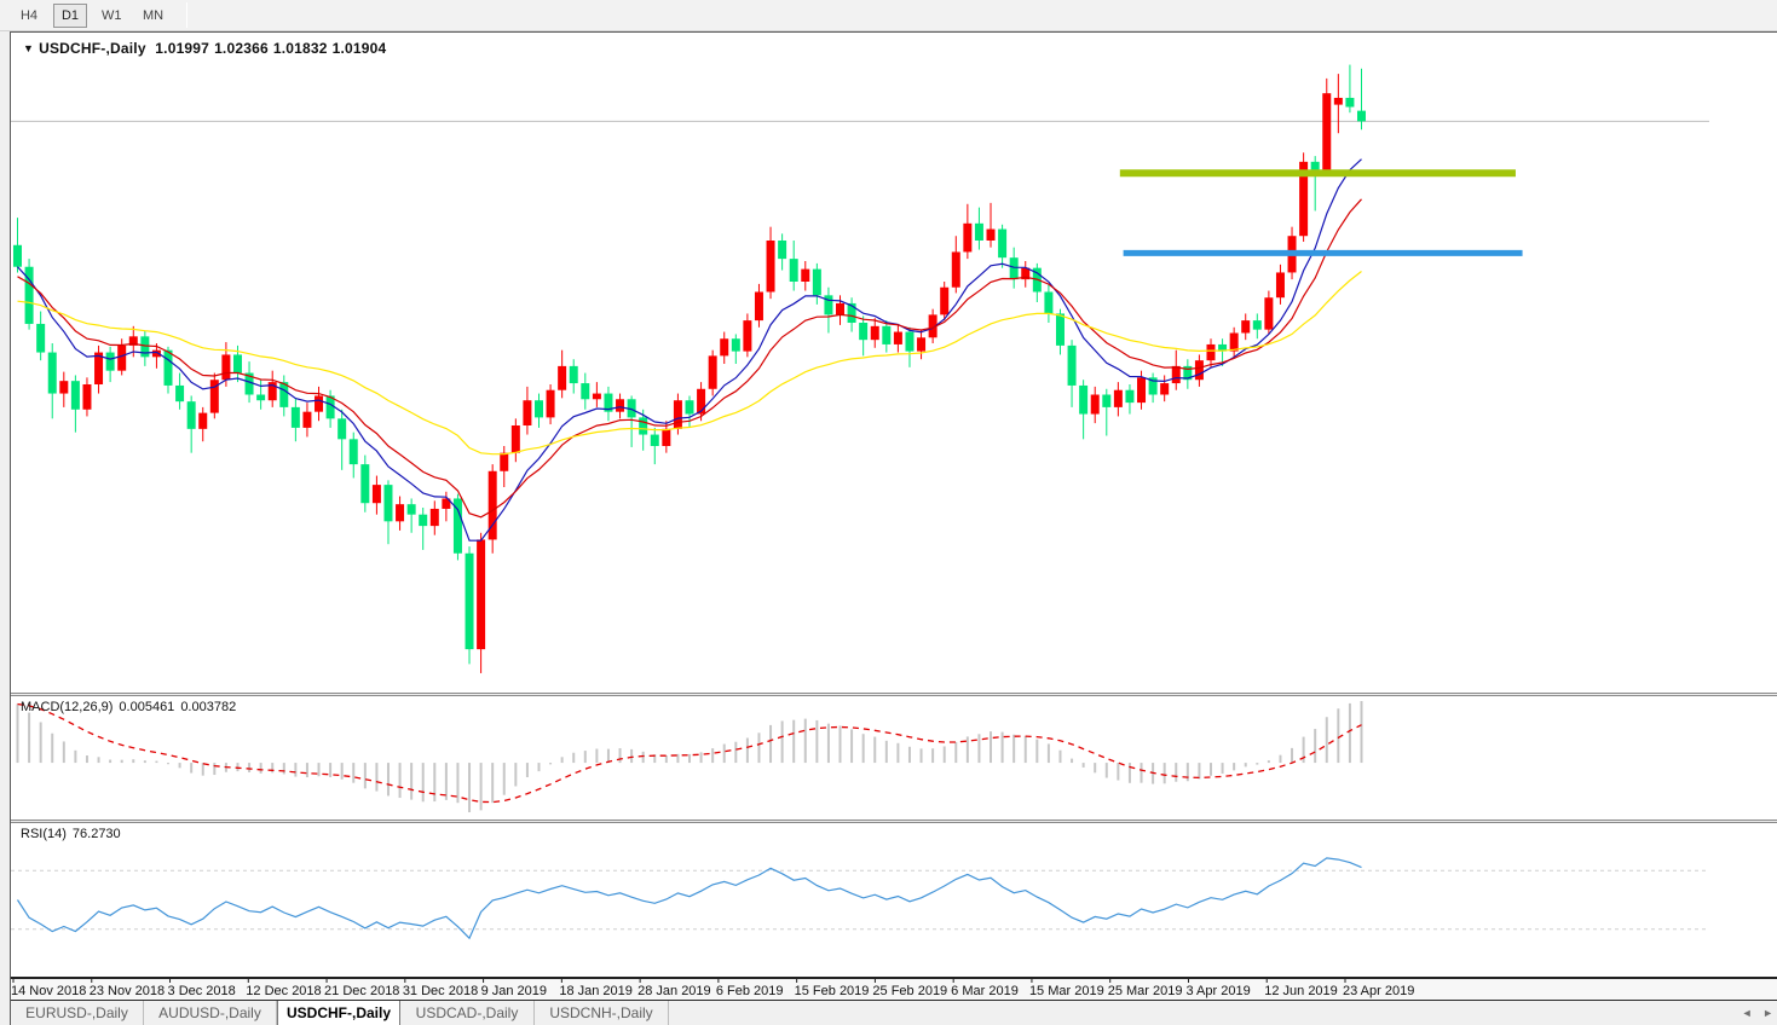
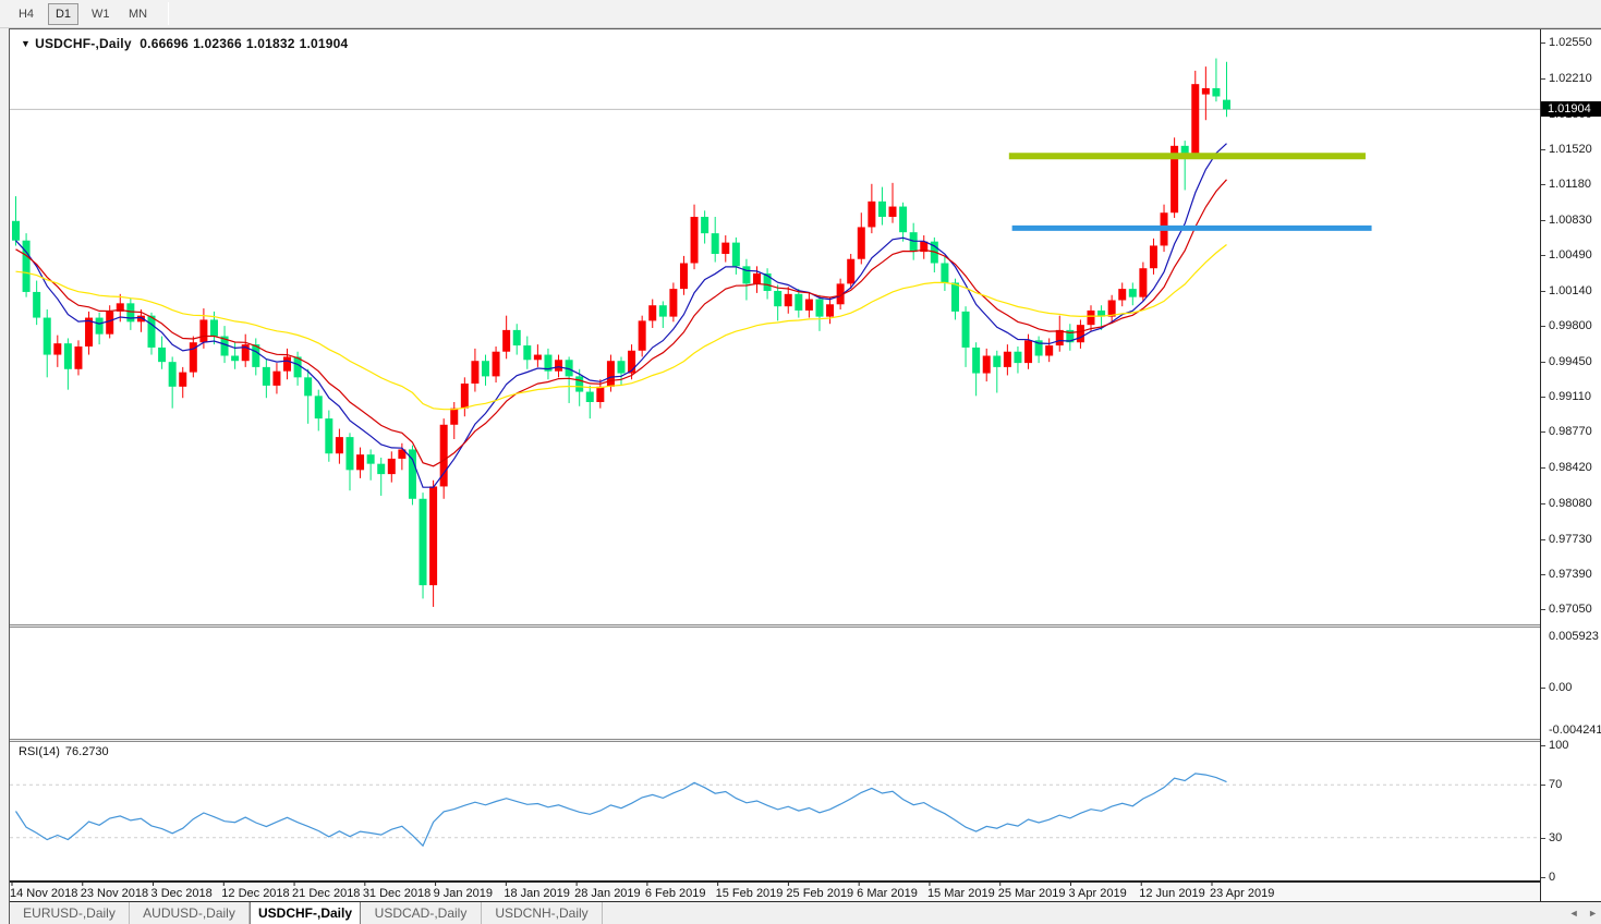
  H4
  D1
  W1
  MN
- ▼ USDCHF-,Daily 1.01997 1.02366 1.01832 1.01904
+ ▼ USDCHF-,Daily 0.66696 1.02366 1.01832 1.01904
- MACD(12,26,9) 0.005461 0.003782
  RSI(14) 76.2730
  14 Nov 2018
  23 Nov 2018
  3 Dec 2018
  12 Dec 2018
  21 Dec 2018
  31 Dec 2018
  9 Jan 2019
  18 Jan 2019
  28 Jan 2019
  6 Feb 2019
  15 Feb 2019
  25 Feb 2019
  6 Mar 2019
  15 Mar 2019
  25 Mar 2019
  3 Apr 2019
  12 Jun 2019
  23 Apr 2019
+ 1.02550
+ 1.02210
+ 1.01520
+ 1.01180
+ 1.00830
+ 1.00490
+ 1.00140
+ 0.99800
+ 0.99450
+ 0.99110
+ 0.98770
+ 0.98420
+ 0.98080
+ 0.97730
+ 0.97390
+ 0.97050
+ 1.01904
+ 0.005923
+ 0.00
+ -0.004241
+ 100
+ 70
+ 30
+ 0
  EURUSD-,Daily
  AUDUSD-,Daily
  USDCHF-,Daily
  USDCAD-,Daily
  USDCNH-,Daily
  ◄ ►
